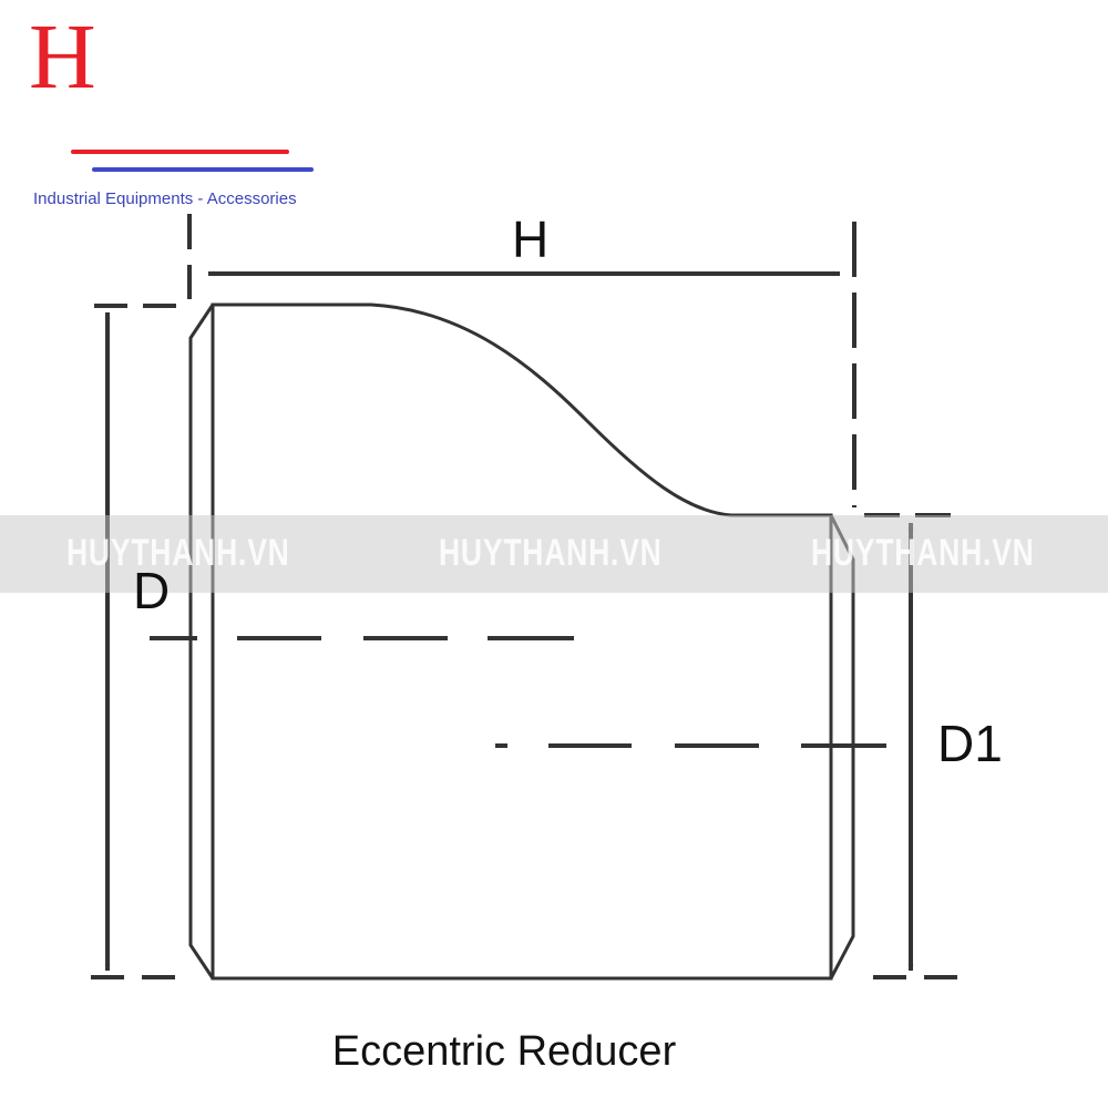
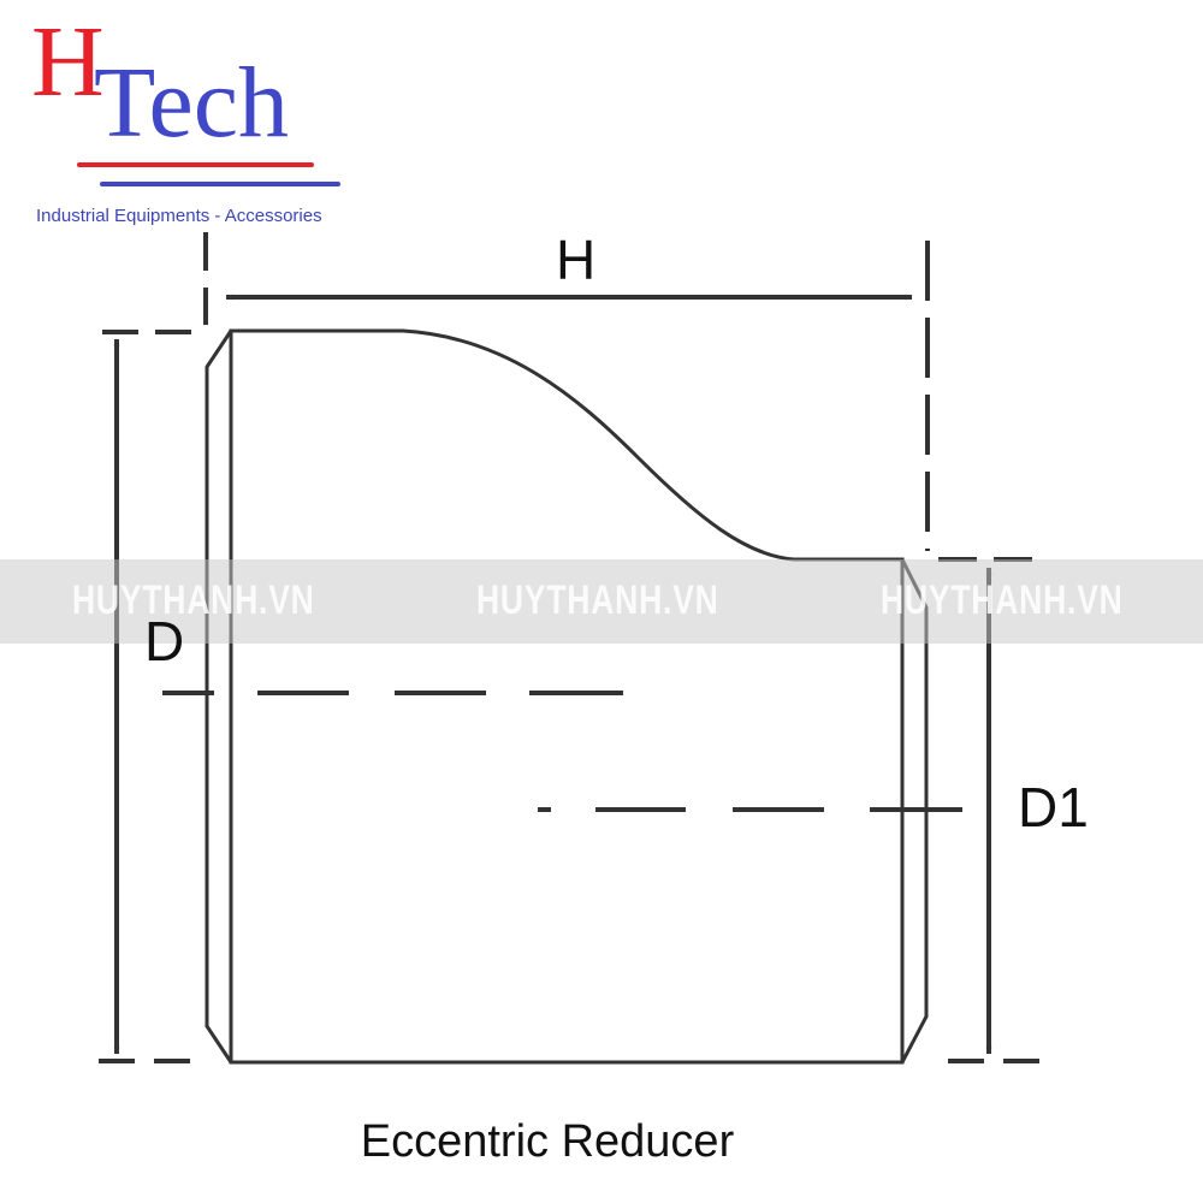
  H
+ Tech
  Industrial Equipments - Accessories
  HUYTHANH.VN
  HUYTHANH.VN
  HUYTHANH.VN
  H
  D
  D1
  Eccentric Reducer
